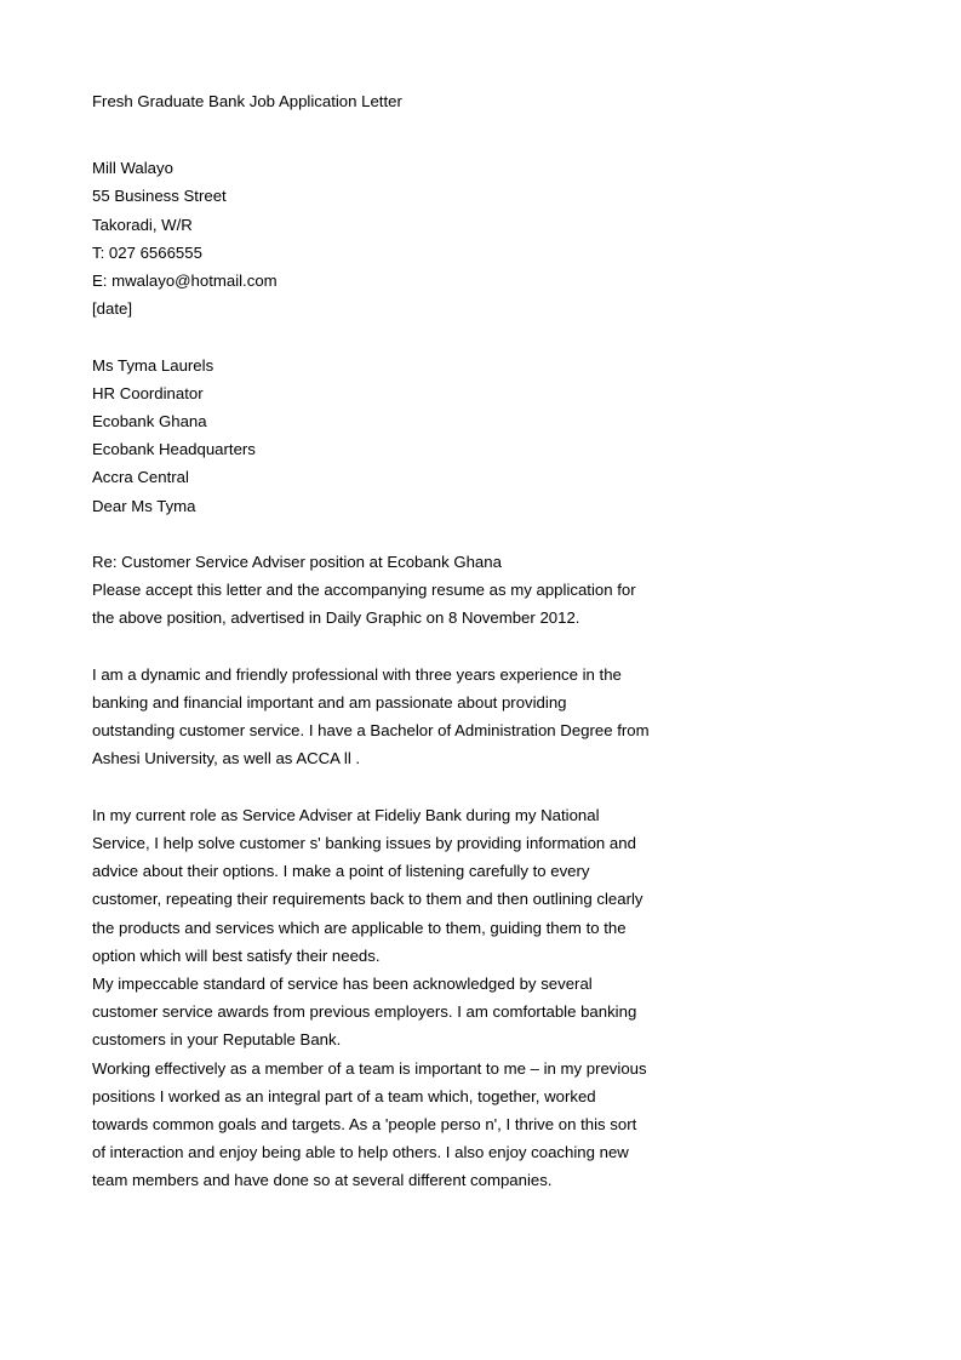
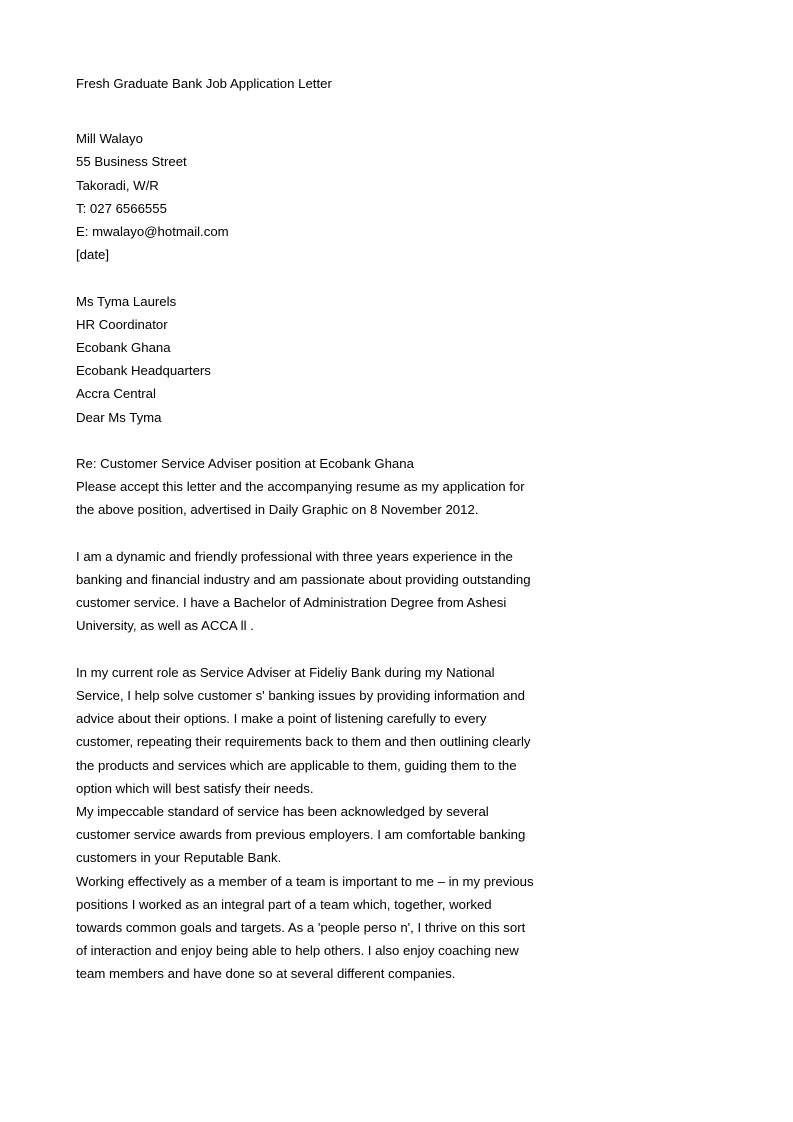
  Fresh Graduate Bank Job Application Letter
  Mill Walayo
  55 Business Street
  Takoradi, W/R
  T: 027 6566555
  E: mwalayo@hotmail.com
  [date]
  Ms Tyma Laurels
  HR Coordinator
  Ecobank Ghana
  Ecobank Headquarters
  Accra Central
  Dear Ms Tyma
  Re: Customer Service Adviser position at Ecobank Ghana
  Please accept this letter and the accompanying resume as my application for the above position, advertised in Daily Graphic on 8 November 2012.
- I am a dynamic and friendly professional with three years experience in the banking and financial important and am passionate about providing outstanding customer service. I have a Bachelor of Administration Degree from Ashesi University, as well as ACCA ll .
+ I am a dynamic and friendly professional with three years experience in the banking and financial industry and am passionate about providing outstanding customer service. I have a Bachelor of Administration Degree from Ashesi University, as well as ACCA ll .
  In my current role as Service Adviser at Fideliy Bank during my National Service, I help solve customer s' banking issues by providing information and advice about their options. I make a point of listening carefully to every customer, repeating their requirements back to them and then outlining clearly the products and services which are applicable to them, guiding them to the option which will best satisfy their needs.
  My impeccable standard of service has been acknowledged by several customer service awards from previous employers. I am comfortable banking customers in your Reputable Bank.
  Working effectively as a member of a team is important to me – in my previous positions I worked as an integral part of a team which, together, worked towards common goals and targets. As a 'people perso n', I thrive on this sort of interaction and enjoy being able to help others. I also enjoy coaching new team members and have done so at several different companies.
